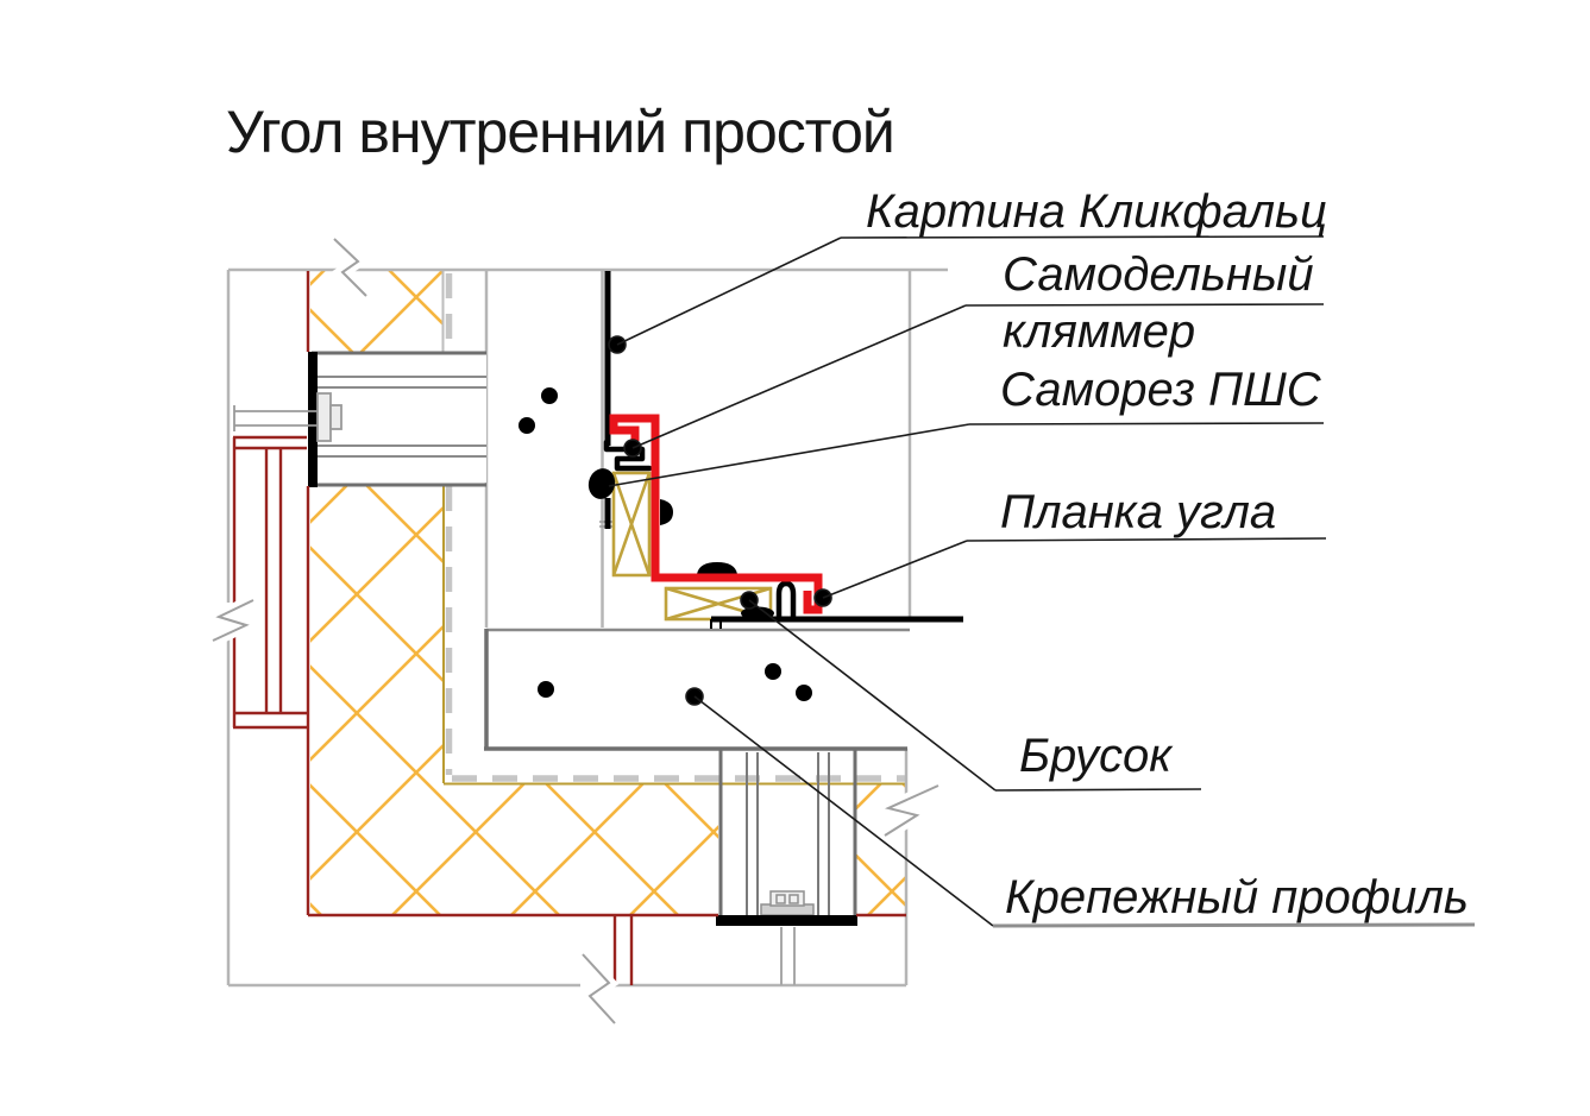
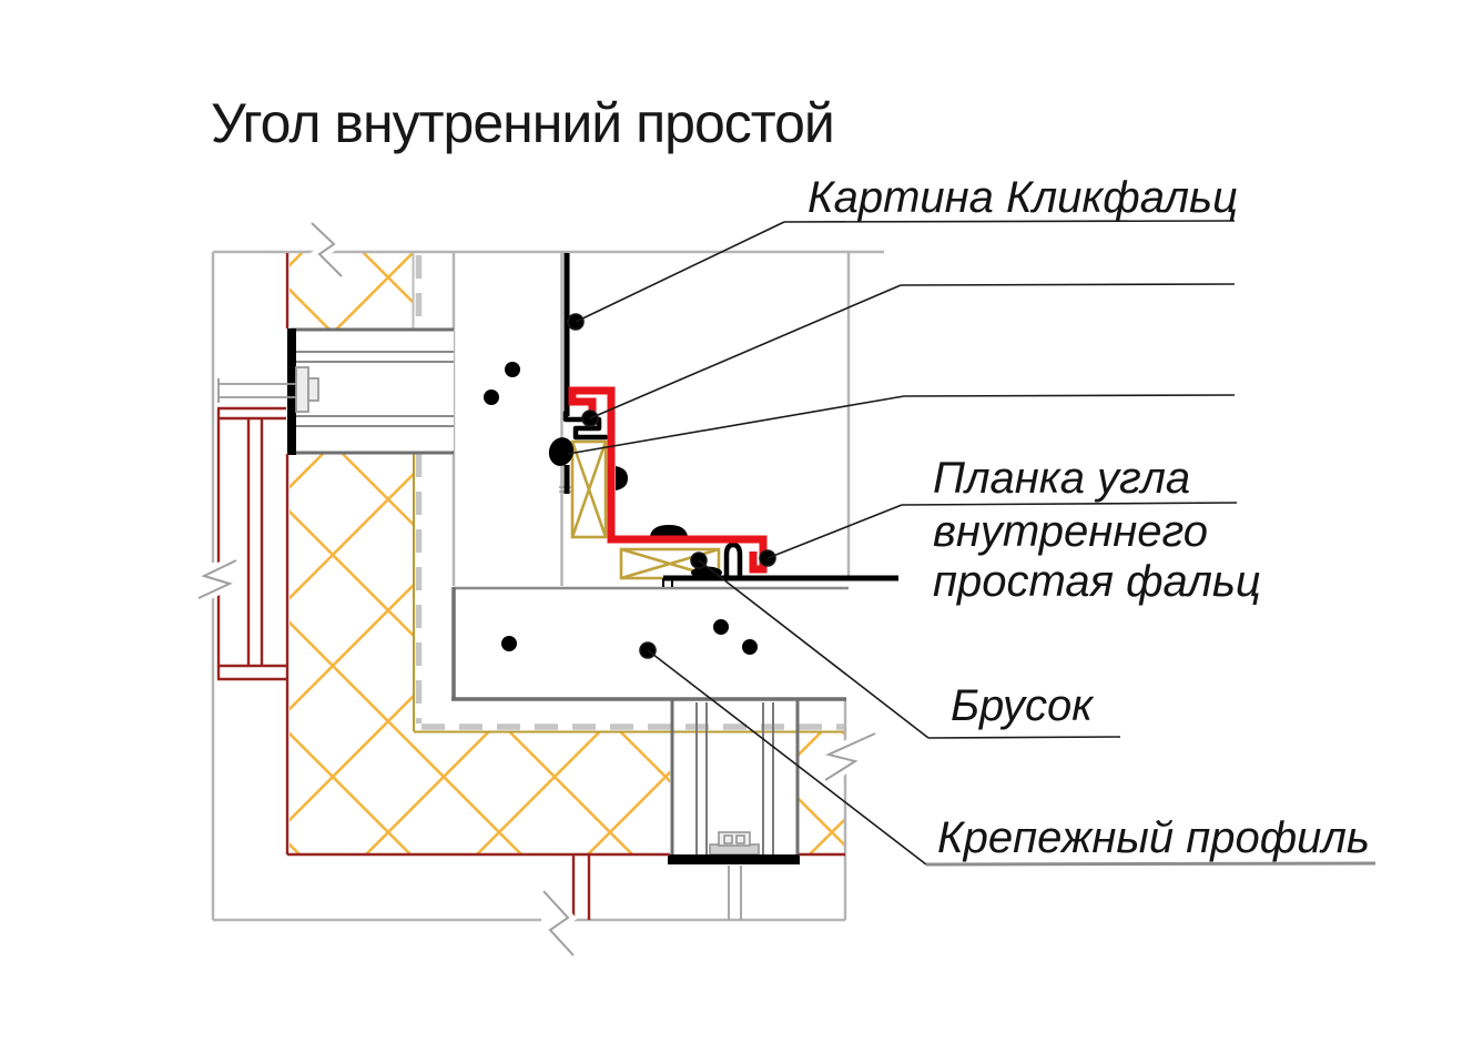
  Угол внутренний простой
  Картина Кликфальц
- Самодельный
- кляммер
- Саморез ПШС
  Планка угла
+ внутреннего
+ простая фальц
  Брусок
  Крепежный профиль
